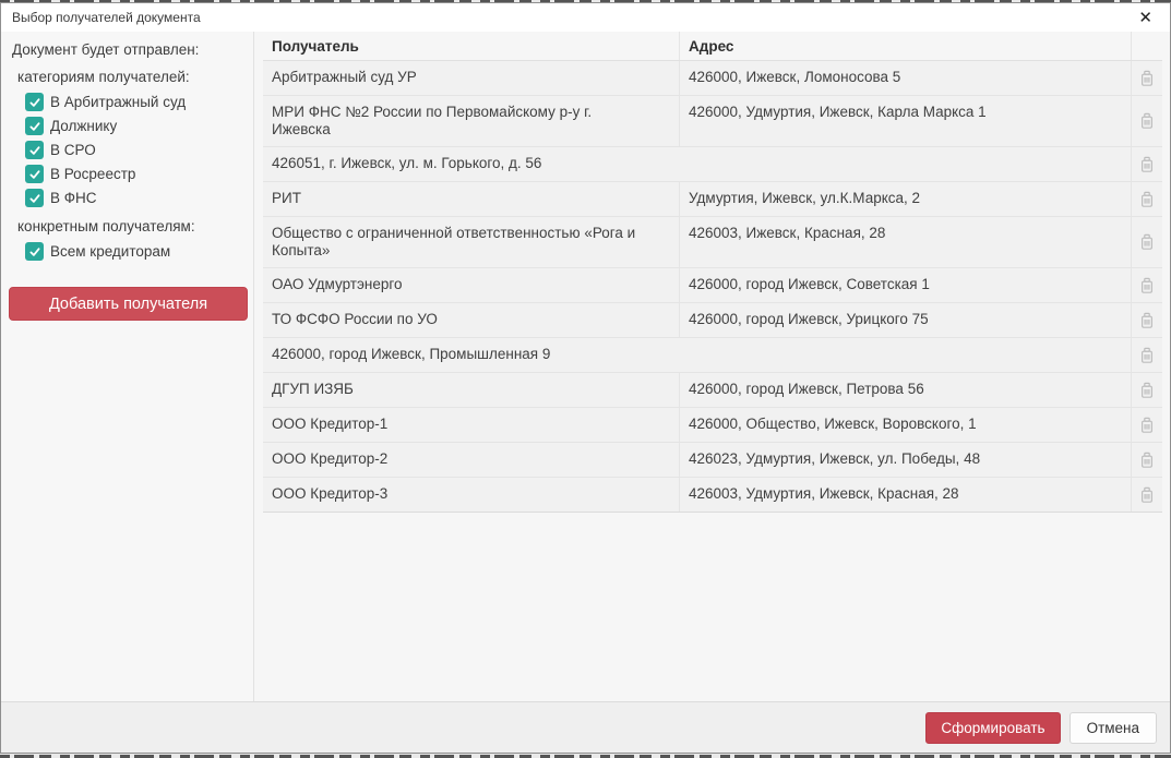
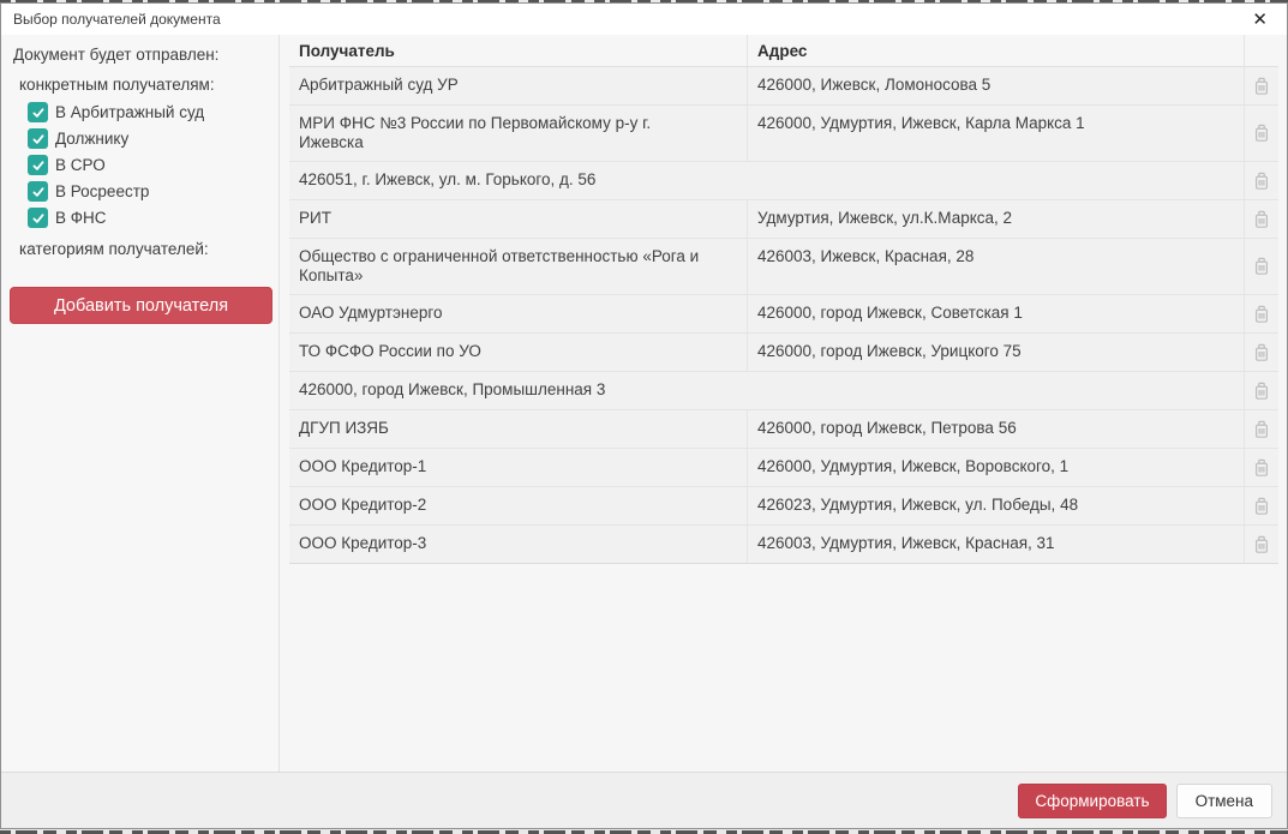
  Выбор получателей документа
  ✕
  Документ будет отправлен:
- категориям получателей:
+ конкретным получателям:
  В Арбитражный суд
  Должнику
  В СРО
  В Росреестр
  В ФНС
- конкретным получателям:
+ категориям получателей:
- Всем кредиторам
  Добавить получателя
  Получатель
  Адрес
  Арбитражный суд УР
  426000, Ижевск, Ломоносова 5
- МРИ ФНС №2 России по Первомайскому р-у г. Ижевска
+ МРИ ФНС №3 России по Первомайскому р-у г. Ижевска
  426000, Удмуртия, Ижевск, Карла Маркса 1
  426051, г. Ижевск, ул. м. Горького, д. 56
  РИТ
  Удмуртия, Ижевск, ул.К.Маркса, 2
  Общество с ограниченной ответственностью «Рога и Копыта»
  426003, Ижевск, Красная, 28
  ОАО Удмуртэнерго
  426000, город Ижевск, Советская 1
  ТО ФСФО России по УО
  426000, город Ижевск, Урицкого 75
- 426000, город Ижевск, Промышленная 9
+ 426000, город Ижевск, Промышленная 3
  ДГУП ИЗЯБ
  426000, город Ижевск, Петрова 56
  ООО Кредитор-1
- 426000, Общество, Ижевск, Воровского, 1
+ 426000, Удмуртия, Ижевск, Воровского, 1
  ООО Кредитор-2
  426023, Удмуртия, Ижевск, ул. Победы, 48
  ООО Кредитор-3
- 426003, Удмуртия, Ижевск, Красная, 28
+ 426003, Удмуртия, Ижевск, Красная, 31
  Сформировать
  Отмена
